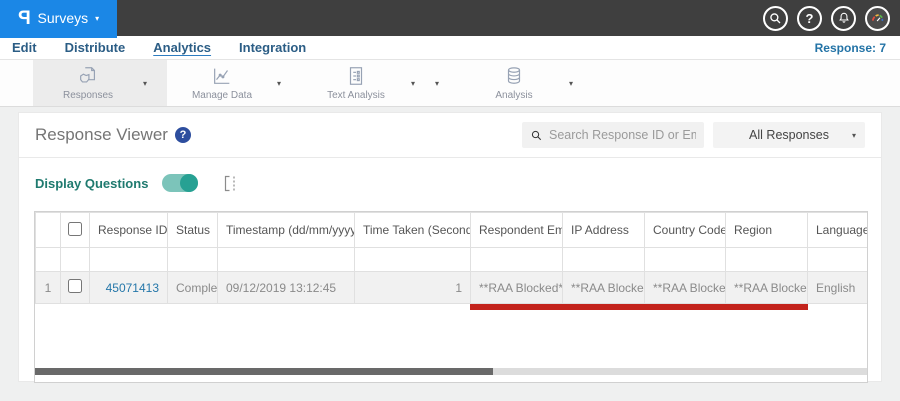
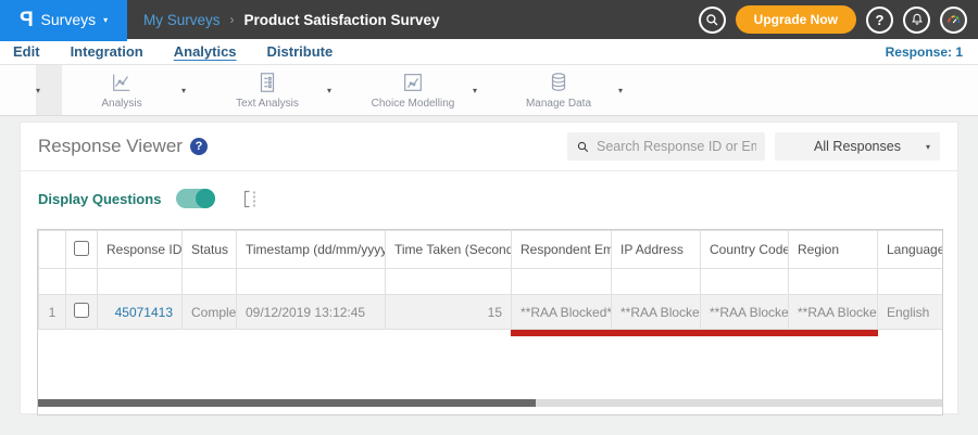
  Surveys
  ▾
+ My Surveys
+ ›
+ Product Satisfaction Survey
+ Upgrade Now
  ?
  Edit
- Distribute
+ Integration
  Analytics
- Integration
+ Distribute
- Response: 7
+ Response: 1
- Responses
  ▾
- Manage Data
+ Analysis
  ▾
  Text Analysis
  ▾
+ Choice Modelling
  ▾
- Analysis
+ Manage Data
  ▾
  Response Viewer
  ?
  Search Response ID or Em
  All Responses
  ▾
  Display Questions
  		Response ID	Status	Timestamp (dd/mm/yyyy	Time Taken (Second	Respondent Em	IP Address	Country Code	Region	Language
- 1		45071413	Comple	09/12/2019 13:12:45	1	**RAA Blocked*	**RAA Blocke	**RAA Blocke	**RAA Blocke	English
+ 1		45071413	Comple	09/12/2019 13:12:45	15	**RAA Blocked*	**RAA Blocke	**RAA Blocke	**RAA Blocke	English
